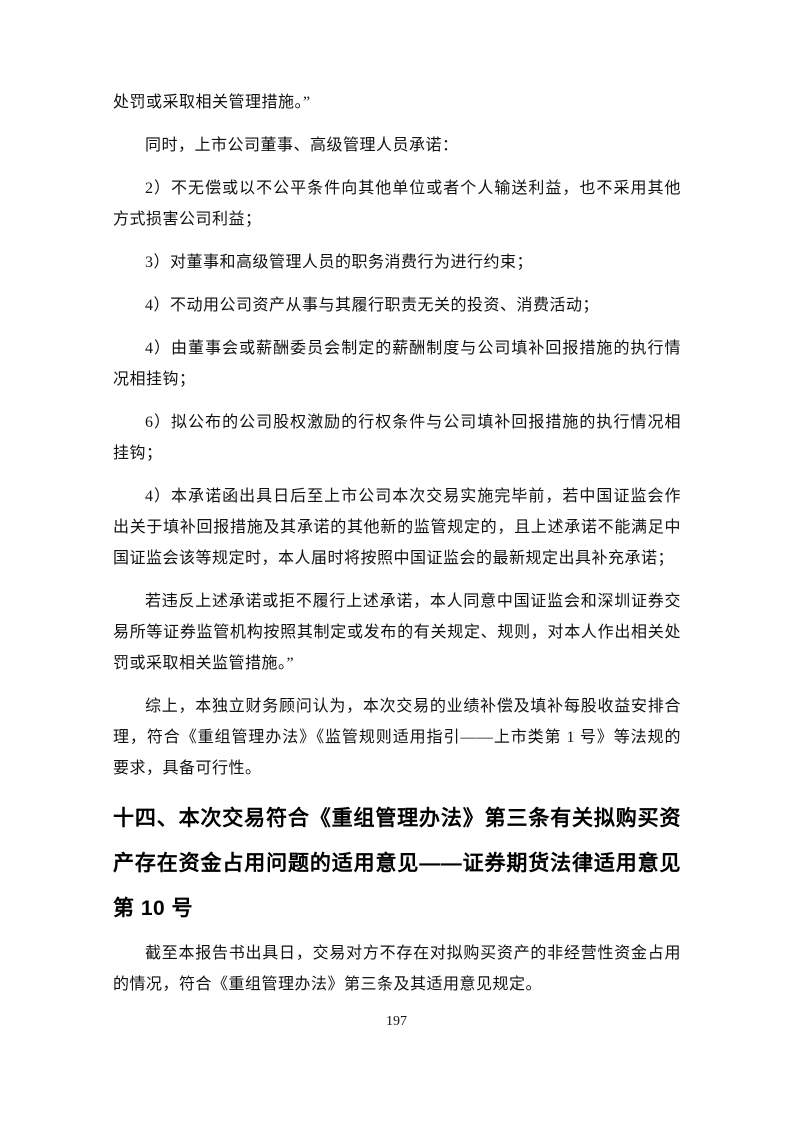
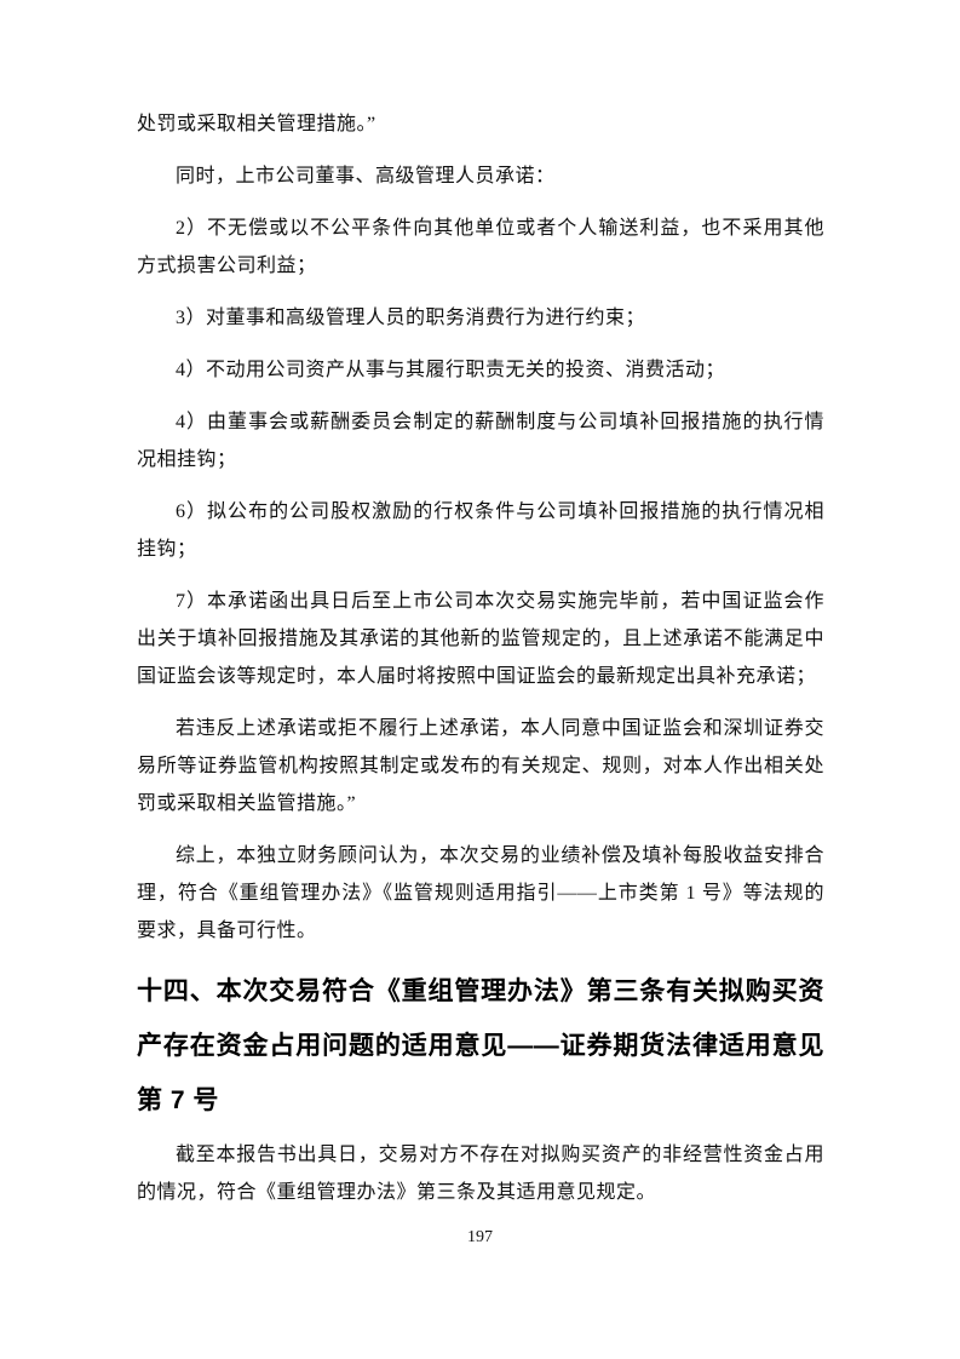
  处罚或采取相关管理措施。”
  同时，上市公司董事、高级管理人员承诺：
  2）不无偿或以不公平条件向其他单位或者个人输送利益，也不采用其他方式损害公司利益；
  3）对董事和高级管理人员的职务消费行为进行约束；
  4）不动用公司资产从事与其履行职责无关的投资、消费活动；
  4）由董事会或薪酬委员会制定的薪酬制度与公司填补回报措施的执行情况相挂钩；
  6）拟公布的公司股权激励的行权条件与公司填补回报措施的执行情况相挂钩；
- 4）本承诺函出具日后至上市公司本次交易实施完毕前，若中国证监会作出关于填补回报措施及其承诺的其他新的监管规定的，且上述承诺不能满足中国证监会该等规定时，本人届时将按照中国证监会的最新规定出具补充承诺；
+ 7）本承诺函出具日后至上市公司本次交易实施完毕前，若中国证监会作出关于填补回报措施及其承诺的其他新的监管规定的，且上述承诺不能满足中国证监会该等规定时，本人届时将按照中国证监会的最新规定出具补充承诺；
  若违反上述承诺或拒不履行上述承诺，本人同意中国证监会和深圳证券交易所等证券监管机构按照其制定或发布的有关规定、规则，对本人作出相关处罚或采取相关监管措施。”
  综上，本独立财务顾问认为，本次交易的业绩补偿及填补每股收益安排合理，符合《重组管理办法》《监管规则适用指引——上市类第 1 号》等法规的要求，具备可行性。
- 十四、本次交易符合《重组管理办法》第三条有关拟购买资产存在资金占用问题的适用意见——证券期货法律适用意见第 10 号
+ 十四、本次交易符合《重组管理办法》第三条有关拟购买资产存在资金占用问题的适用意见——证券期货法律适用意见第 7 号
  截至本报告书出具日，交易对方不存在对拟购买资产的非经营性资金占用的情况，符合《重组管理办法》第三条及其适用意见规定。
  197
